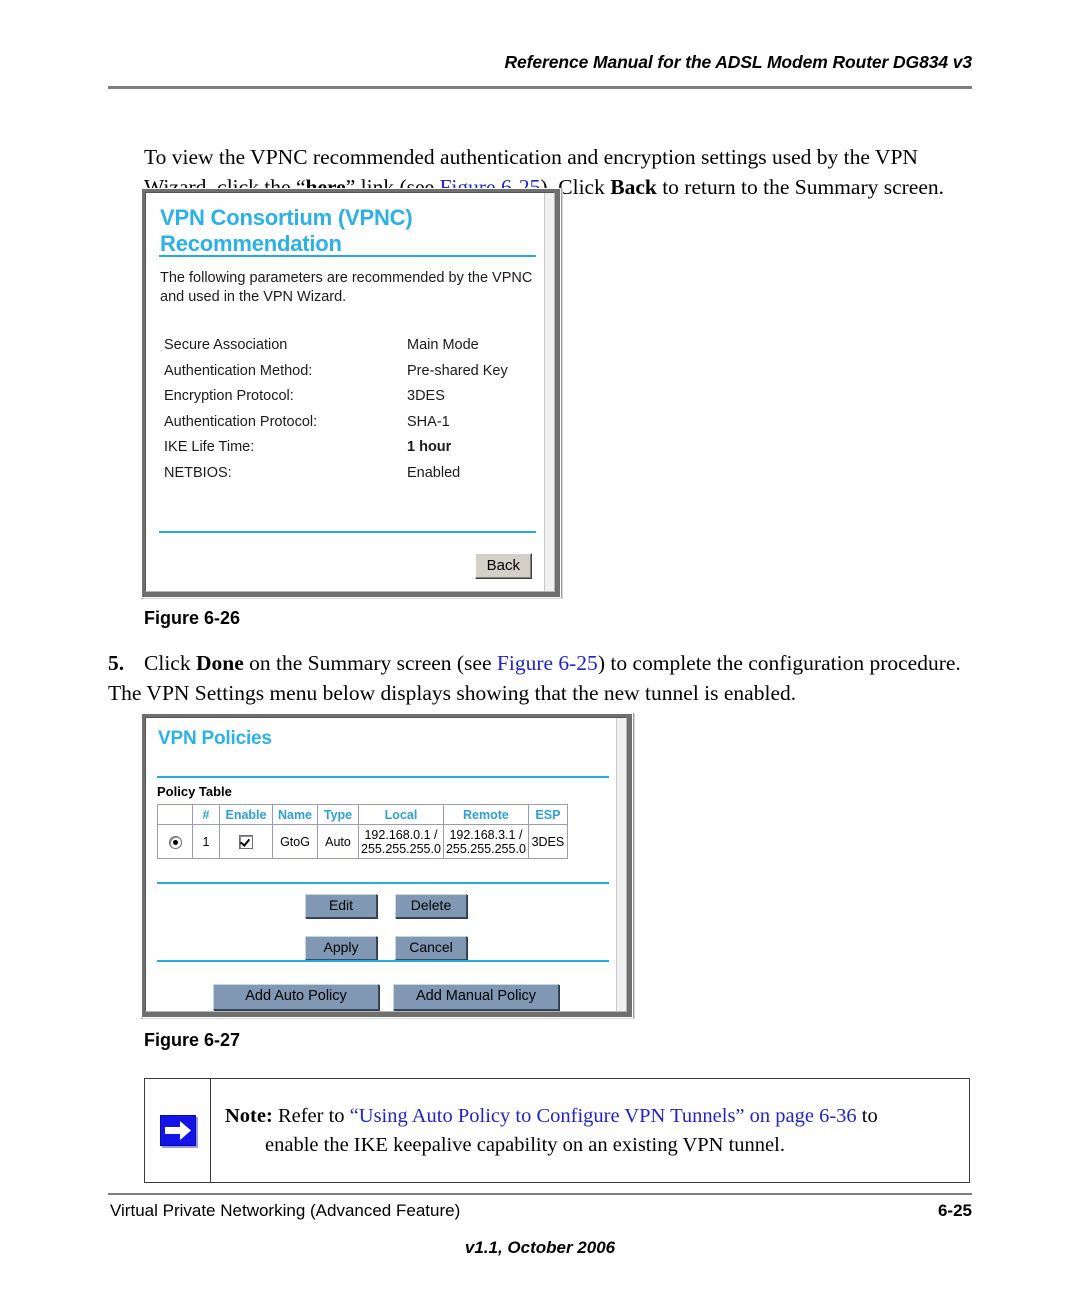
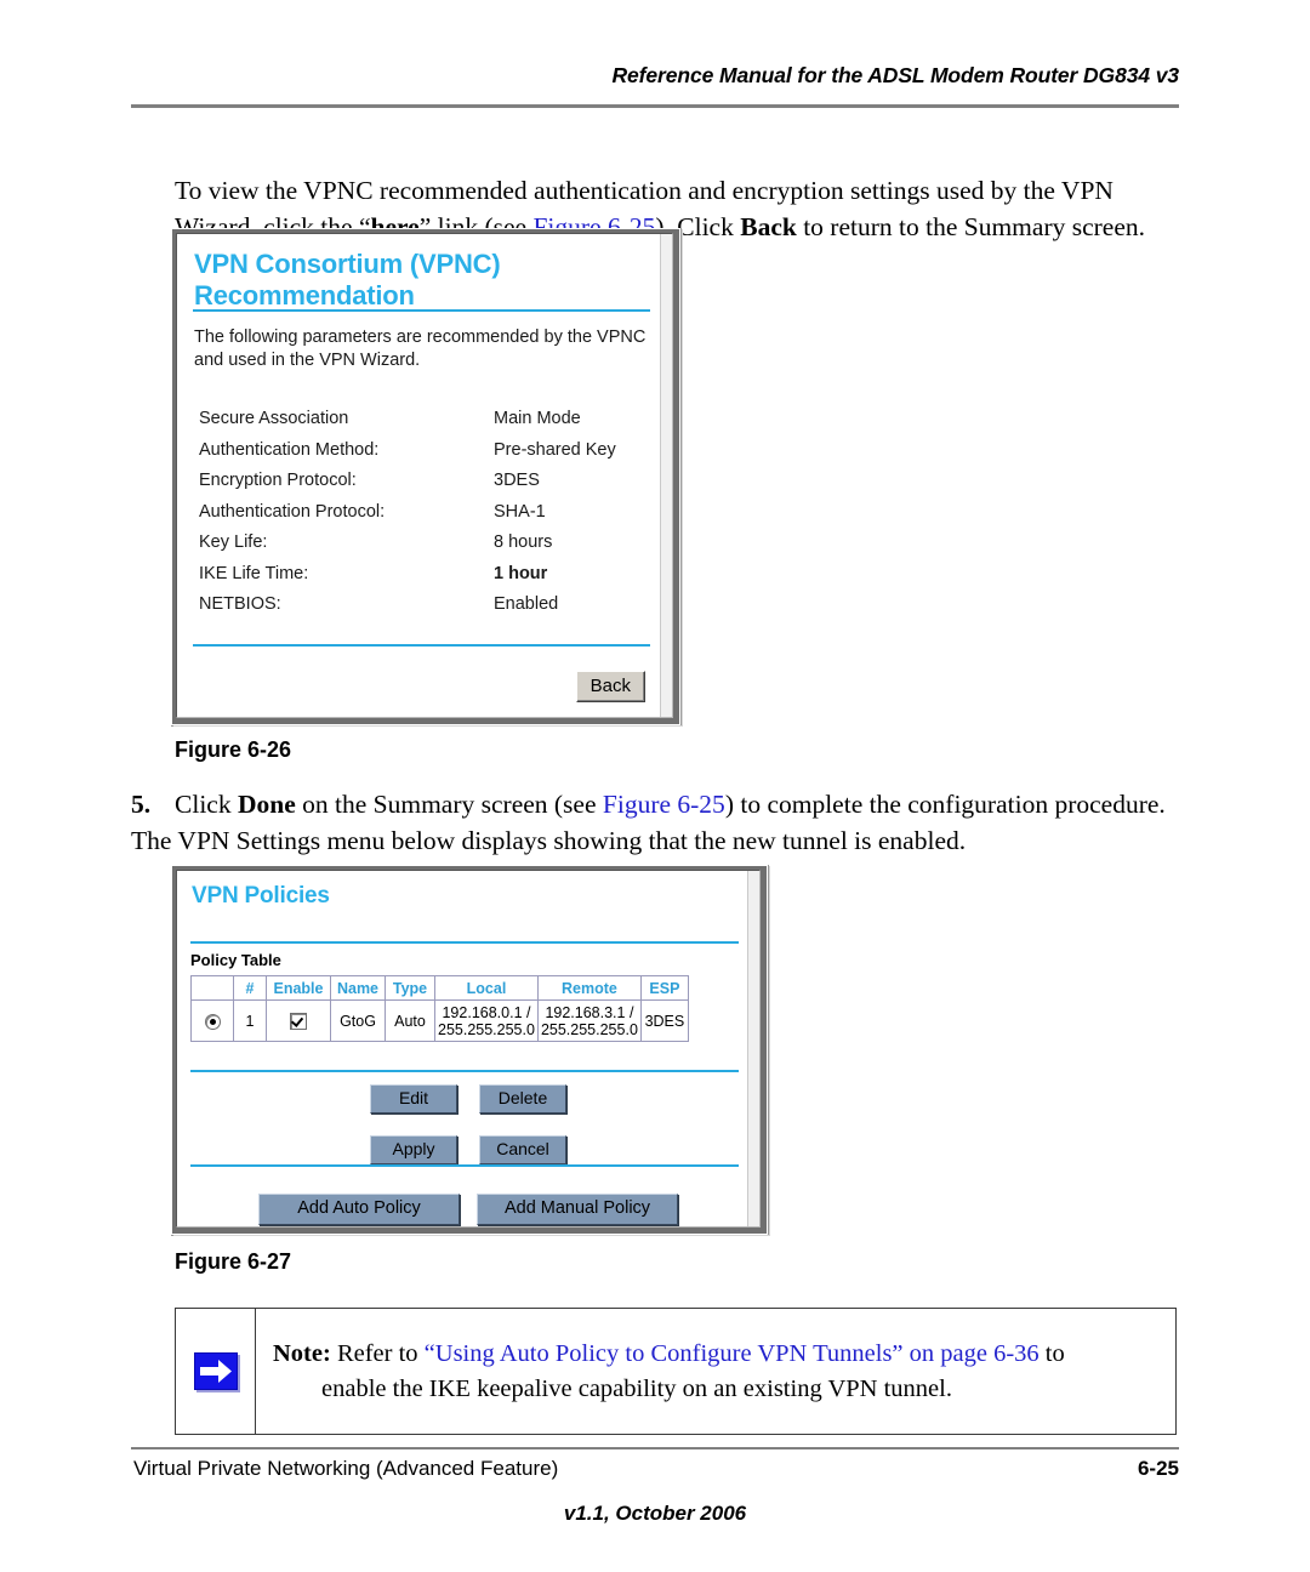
  Reference Manual for the ADSL Modem Router DG834 v3
  To view the VPNC recommended authentication and encryption settings used by the VPN Wizard, click the “here” link (see Figure 6-25). Click Back to return to the Summary screen.
  VPN Consortium (VPNC) Recommendation
  The following parameters are recommended by the VPNC and used in the VPN Wizard.
  Secure Association
  Main Mode
  Authentication Method:
  Pre-shared Key
  Encryption Protocol:
  3DES
  Authentication Protocol:
  SHA-1
+ Key Life:
+ 8 hours
  IKE Life Time:
  1 hour
  NETBIOS:
  Enabled
  Back
  Figure 6-26
  5.
  Click Done on the Summary screen (see Figure 6-25) to complete the configuration procedure. The VPN Settings menu below displays showing that the new tunnel is enabled.
  VPN Policies
  Policy Table
  	#	Enable	Name	Type	Local	Remote	ESP
  	1		GtoG	Auto	192.168.0.1 / 255.255.255.0	192.168.3.1 / 255.255.255.0	3DES
  Edit Delete
  Apply Cancel
  Add Auto Policy Add Manual Policy
  Figure 6-27
  Note: Refer to “Using Auto Policy to Configure VPN Tunnels” on page 6-36 to
  enable the IKE keepalive capability on an existing VPN tunnel.
  Virtual Private Networking (Advanced Feature)
  6-25
  v1.1, October 2006
